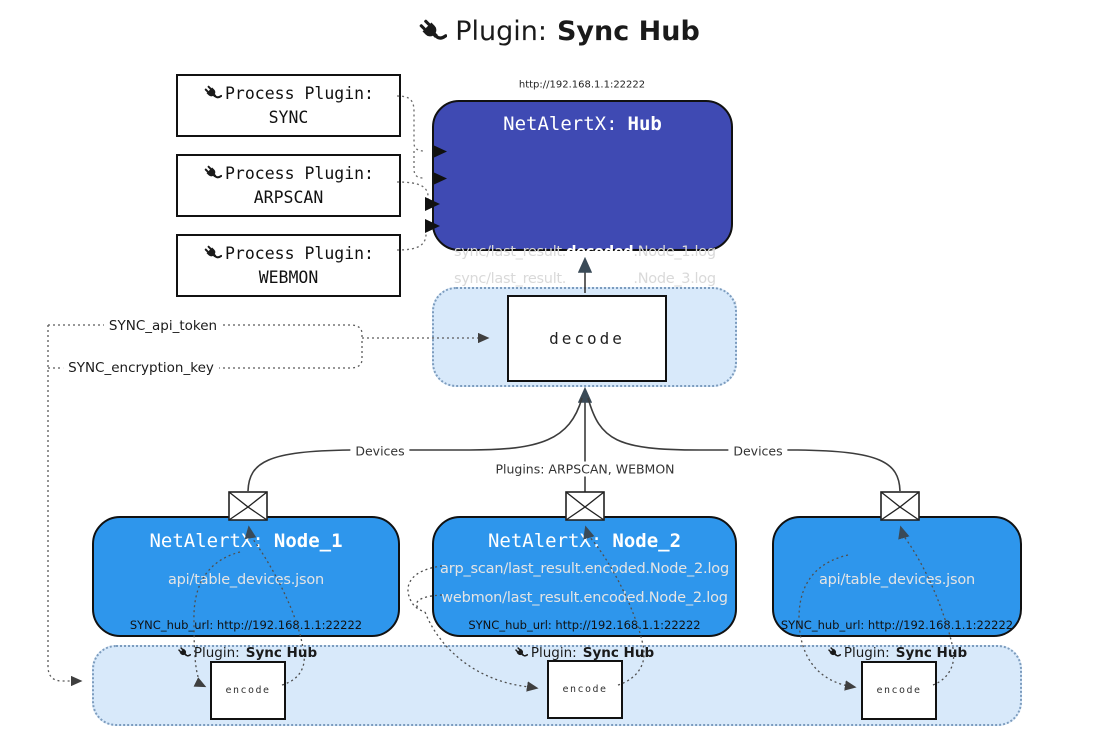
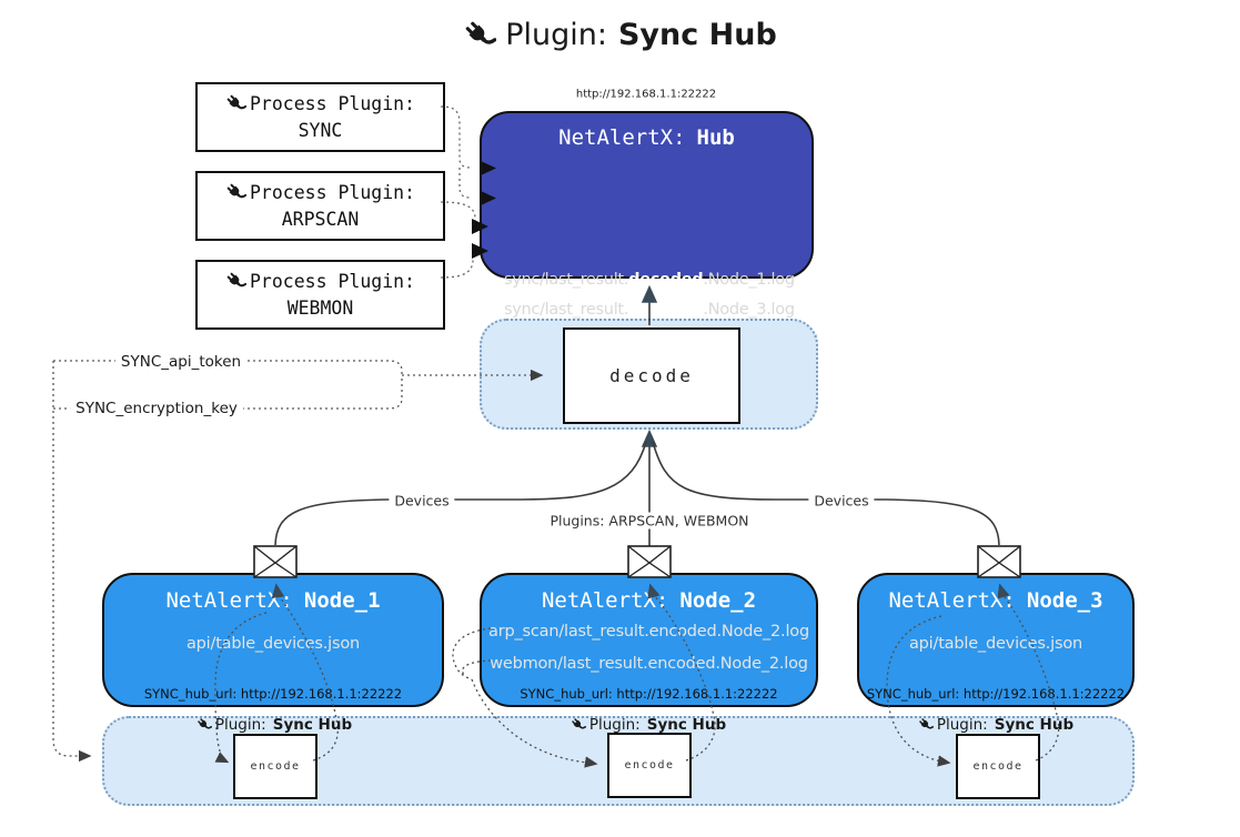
  Plugin:
  Sync Hub
  Process Plugin:
  SYNC
  Process Plugin:
  ARPSCAN
  Process Plugin:
  WEBMON
  http://192.168.1.1:22222
  NetAlertX: Hub
  sync/last_result.decoded.Node_1.log
  sync/last_result.decoded.Node_3.log
  decode
  SYNC_api_token
  SYNC_encryption_key
  Devices
  Plugins: ARPSCAN, WEBMON
  Devices
  NetAlertX: Node_1
  api/table_devices.json
  SYNC_hub_url: http://192.168.1.1:22222
  NetAlertX: Node_2
  arp_scan/last_result.encoded.Node_2.log
  webmon/last_result.encoded.Node_2.log
  SYNC_hub_url: http://192.168.1.1:22222
+ NetAlertX: Node_3
  api/table_devices.json
  SYNC_hub_url: http://192.168.1.1:22222
  Plugin:
  Sync Hub
  encode
  Plugin:
  Sync Hub
  encode
  Plugin:
  Sync Hub
  encode
